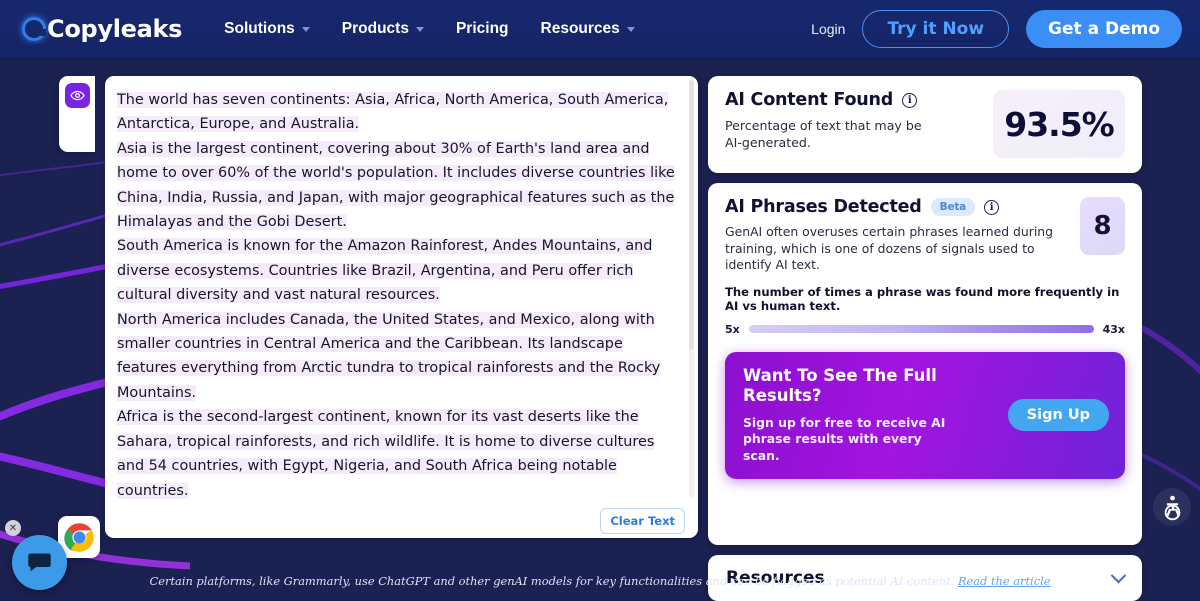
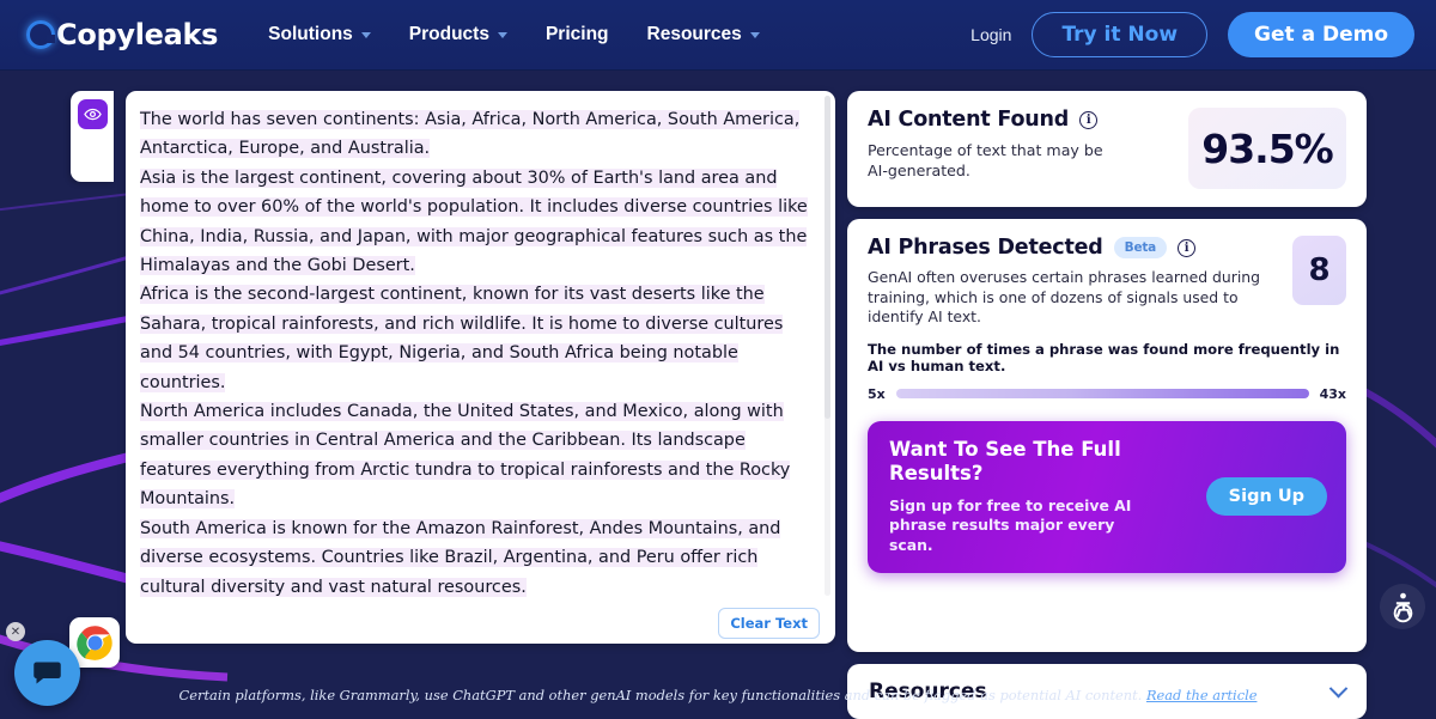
  Copyleaks
  Solutions
  Products
  Pricing
  Resources
  Login
  Try it Now
  Get a Demo
  The world has seven continents: Asia, Africa, North America, South America, Antarctica, Europe, and Australia.
  Asia is the largest continent, covering about 30% of Earth's land area and home to over 60% of the world's population. It includes diverse countries like China, India, Russia, and Japan, with major geographical features such as the Himalayas and the Gobi Desert.
- South America is known for the Amazon Rainforest, Andes Mountains, and diverse ecosystems. Countries like Brazil, Argentina, and Peru offer rich cultural diversity and vast natural resources.
+ Africa is the second-largest continent, known for its vast deserts like the Sahara, tropical rainforests, and rich wildlife. It is home to diverse cultures and 54 countries, with Egypt, Nigeria, and South Africa being notable countries.
  North America includes Canada, the United States, and Mexico, along with smaller countries in Central America and the Caribbean. Its landscape features everything from Arctic tundra to tropical rainforests and the Rocky Mountains.
- Africa is the second-largest continent, known for its vast deserts like the Sahara, tropical rainforests, and rich wildlife. It is home to diverse cultures and 54 countries, with Egypt, Nigeria, and South Africa being notable countries.
+ South America is known for the Amazon Rainforest, Andes Mountains, and diverse ecosystems. Countries like Brazil, Argentina, and Peru offer rich cultural diversity and vast natural resources.
  Clear Text
  AI Content Found
  i
  Percentage of text that may be AI-generated.
  93.5%
  AI Phrases Detected
  Beta
  i
  GenAI often overuses certain phrases learned during training, which is one of dozens of signals used to identify AI text.
  8
  The number of times a phrase was found more frequently in AI vs human text.
  5x
  43x
  Want To See The Full Results?
- Sign up for free to receive AI phrase results with every scan.
+ Sign up for free to receive AI phrase results major every scan.
  Sign Up
  Resources
  Certain platforms, like Grammarly, use ChatGPT and other genAI models for key functionalities and can be flagged as potential AI content. Read the article
  ✕
